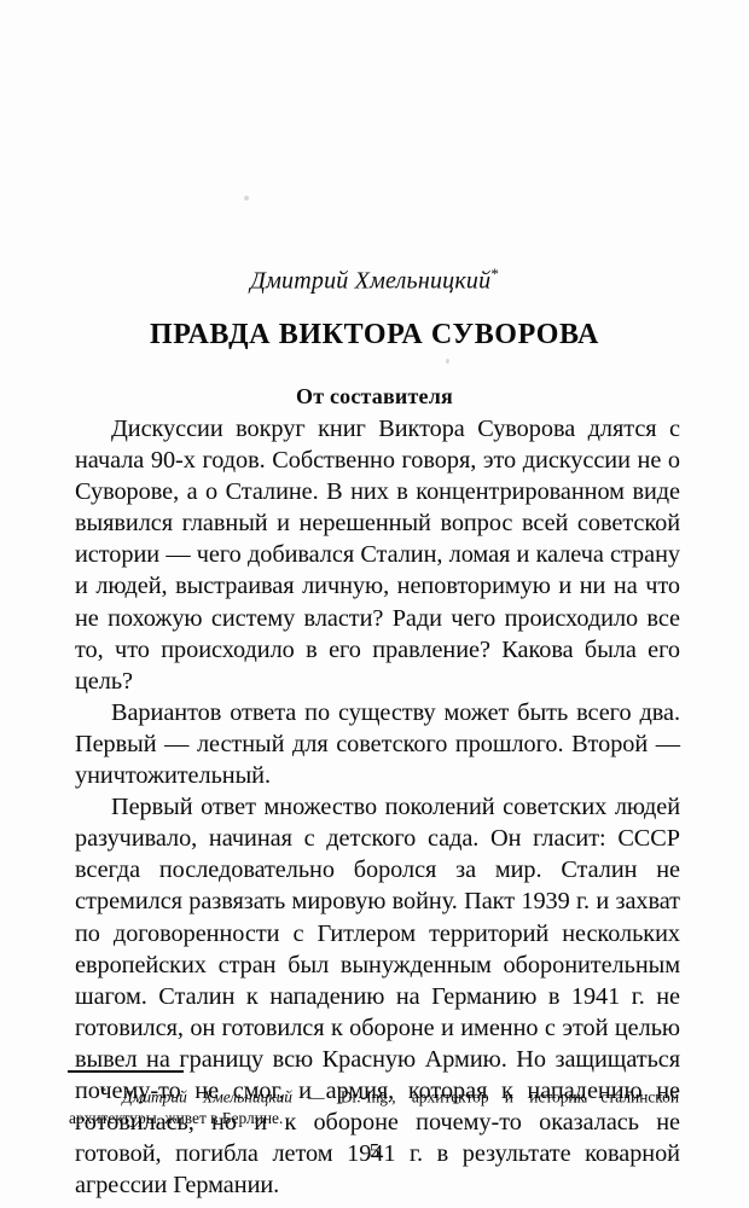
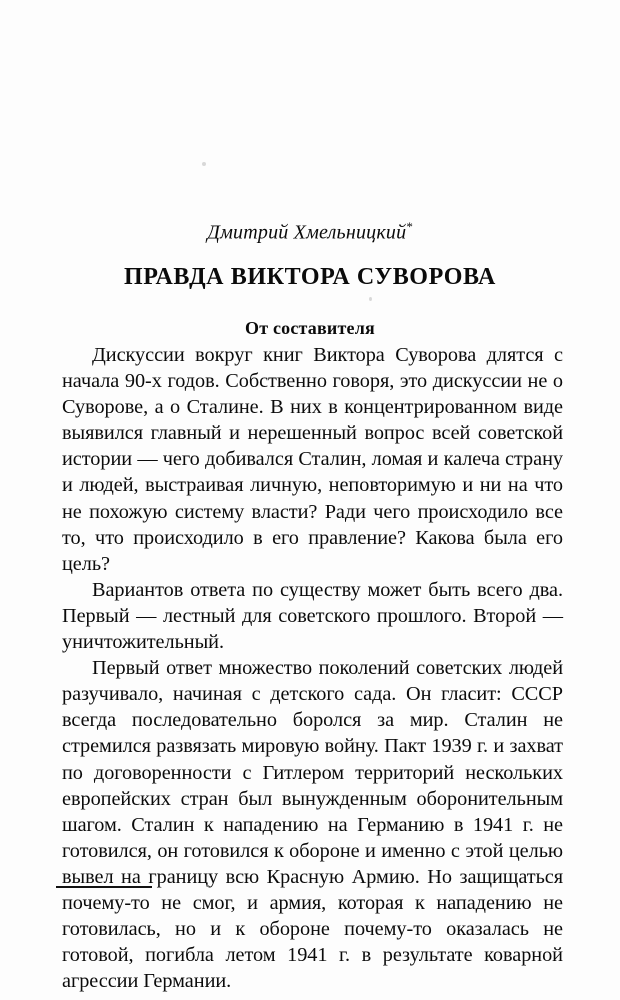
  Дмитрий Хмельницкий*
  ПРАВДА ВИКТОРА СУВОРОВА
  От составителя
  Дискуссии вокруг книг Виктора Суворова длятся с начала 90-х годов. Собственно говоря, это дискуссии не о Суворове, а о Сталине. В них в концентрированном виде выявился главный и нерешенный вопрос всей советской истории — чего добивался Сталин, ломая и калеча страну и людей, выстраивая личную, неповторимую и ни на что не похожую систему власти? Ради чего происходило все то, что происходило в его правление? Какова была его цель?
  Вариантов ответа по существу может быть всего два. Первый — лестный для советского прошлого. Второй — уничтожительный.
  Первый ответ множество поколений советских людей разучивало, начиная с детского сада. Он гласит: СССР всегда последовательно боролся за мир. Сталин не стремился развязать мировую войну. Пакт 1939 г. и захват по договоренности с Гитлером территорий нескольких европейских стран был вынужденным оборонительным шагом. Сталин к нападению на Германию в 1941 г. не готовился, он готовился к обороне и именно с этой целью вывел на границу всю Красную Армию. Но защищаться почему-то не смог, и армия, которая к нападению не готовилась, но и к обороне почему-то оказалась не готовой, погибла летом 1941 г. в результате коварной агрессии Германии.
- * Дмитрий Хмельницкий — Dr.-Ing., архитектор и историк сталинской архитектуры, живет в Берлине.
- 5
